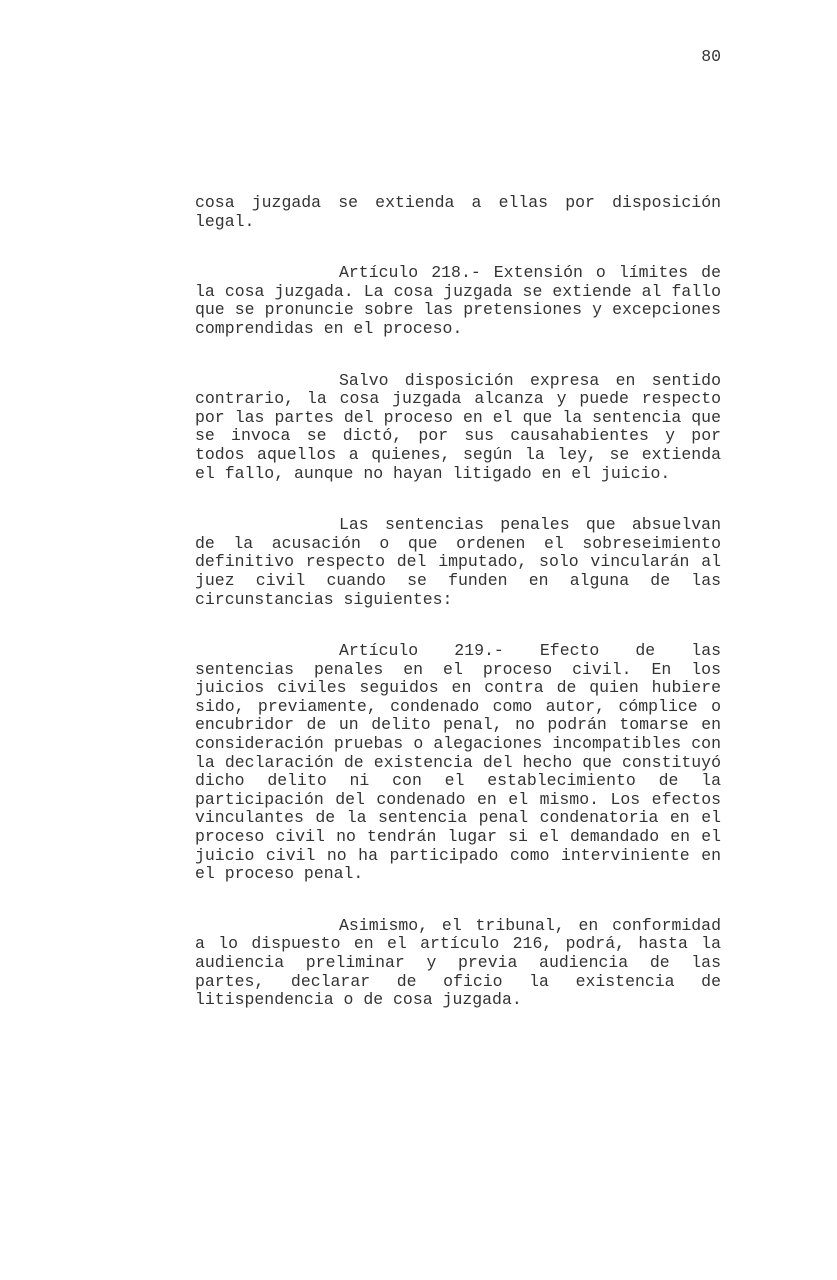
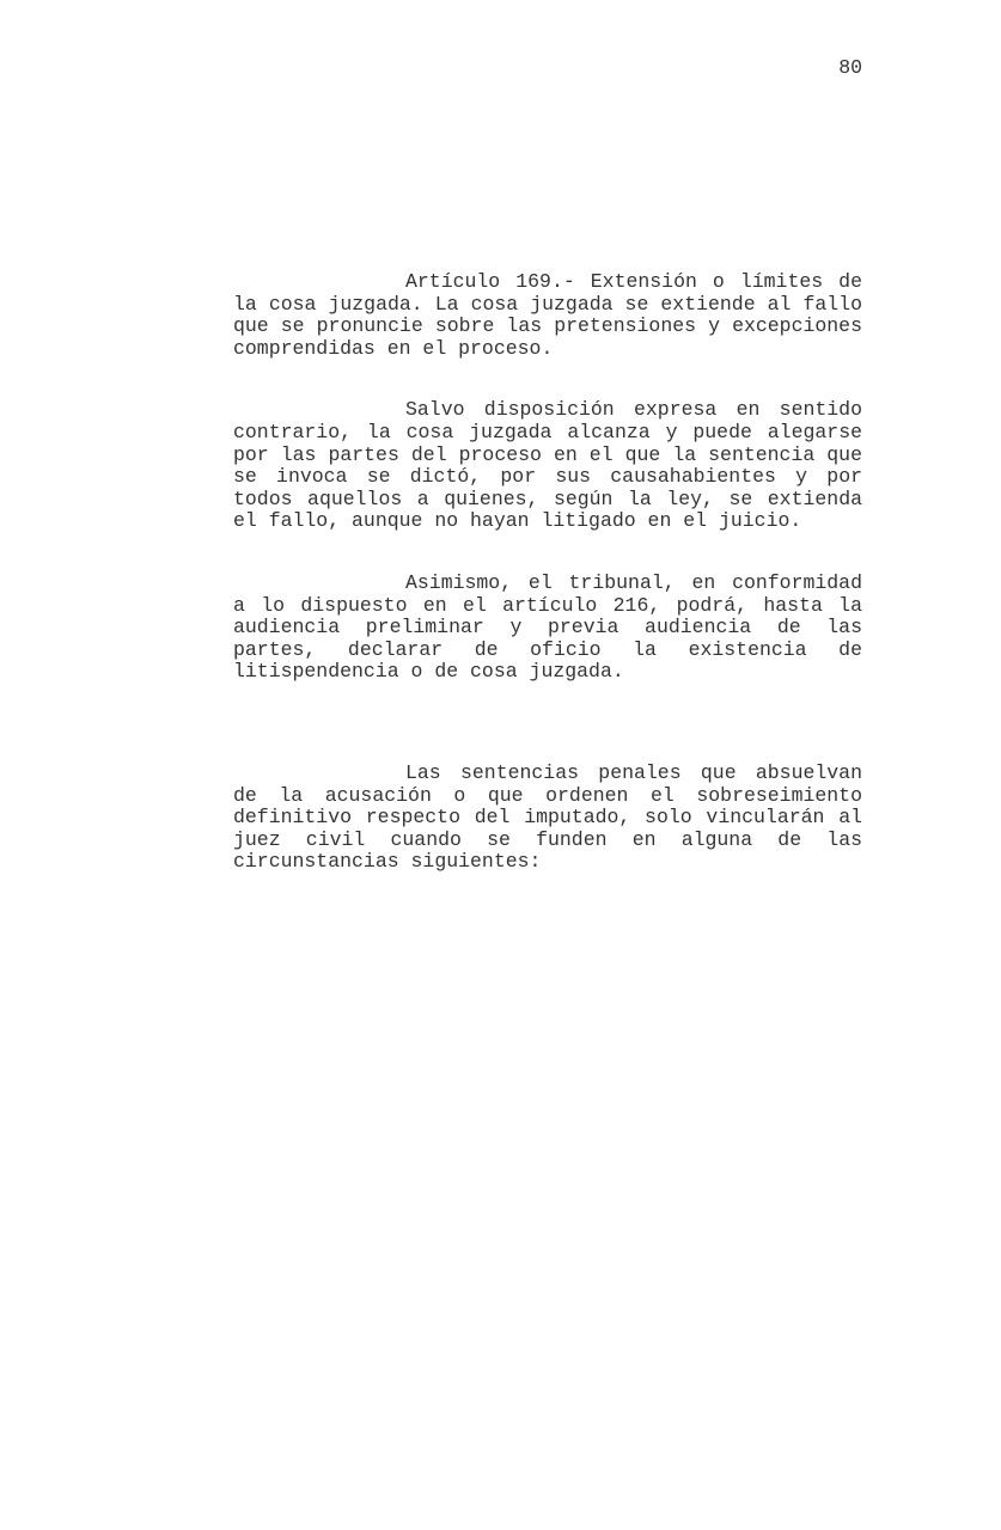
  80
- cosa juzgada se extienda a ellas por disposición legal.
- Artículo 218.- Extensión o límites de la cosa juzgada. La cosa juzgada se extiende al fallo que se pronuncie sobre las pretensiones y excepciones comprendidas en el proceso.
+ Artículo 169.- Extensión o límites de la cosa juzgada. La cosa juzgada se extiende al fallo que se pronuncie sobre las pretensiones y excepciones comprendidas en el proceso.
- Salvo disposición expresa en sentido contrario, la cosa juzgada alcanza y puede respecto por las partes del proceso en el que la sentencia que se invoca se dictó, por sus causahabientes y por todos aquellos a quienes, según la ley, se extienda el fallo, aunque no hayan litigado en el juicio.
+ Salvo disposición expresa en sentido contrario, la cosa juzgada alcanza y puede alegarse por las partes del proceso en el que la sentencia que se invoca se dictó, por sus causahabientes y por todos aquellos a quienes, según la ley, se extienda el fallo, aunque no hayan litigado en el juicio.
- Las sentencias penales que absuelvan de la acusación o que ordenen el sobreseimiento definitivo respecto del imputado, solo vincularán al juez civil cuando se funden en alguna de las circunstancias siguientes:
+ Asimismo, el tribunal, en conformidad a lo dispuesto en el artículo 216, podrá, hasta la audiencia preliminar y previa audiencia de las partes, declarar de oficio la existencia de litispendencia o de cosa juzgada.
- Artículo 219.- Efecto de las sentencias penales en el proceso civil. En los juicios civiles seguidos en contra de quien hubiere sido, previamente, condenado como autor, cómplice o encubridor de un delito penal, no podrán tomarse en consideración pruebas o alegaciones incompatibles con la declaración de existencia del hecho que constituyó dicho delito ni con el establecimiento de la participación del condenado en el mismo. Los efectos vinculantes de la sentencia penal condenatoria en el proceso civil no tendrán lugar si el demandado en el juicio civil no ha participado como interviniente en el proceso penal.
- Asimismo, el tribunal, en conformidad a lo dispuesto en el artículo 216, podrá, hasta la audiencia preliminar y previa audiencia de las partes, declarar de oficio la existencia de litispendencia o de cosa juzgada.
+ Las sentencias penales que absuelvan de la acusación o que ordenen el sobreseimiento definitivo respecto del imputado, solo vincularán al juez civil cuando se funden en alguna de las circunstancias siguientes:
